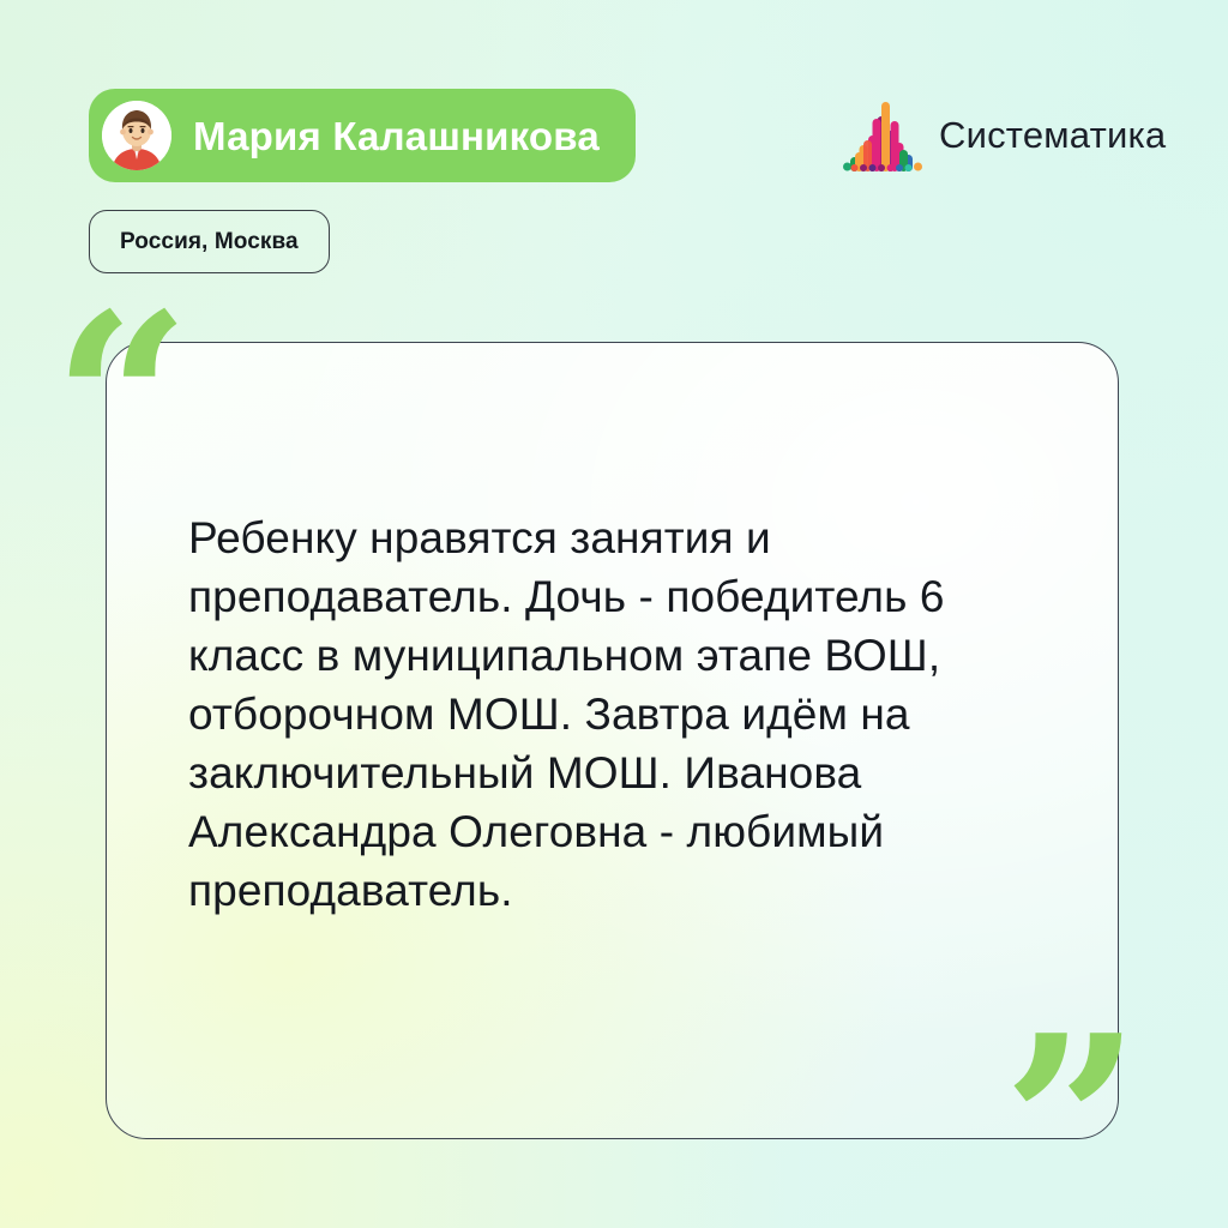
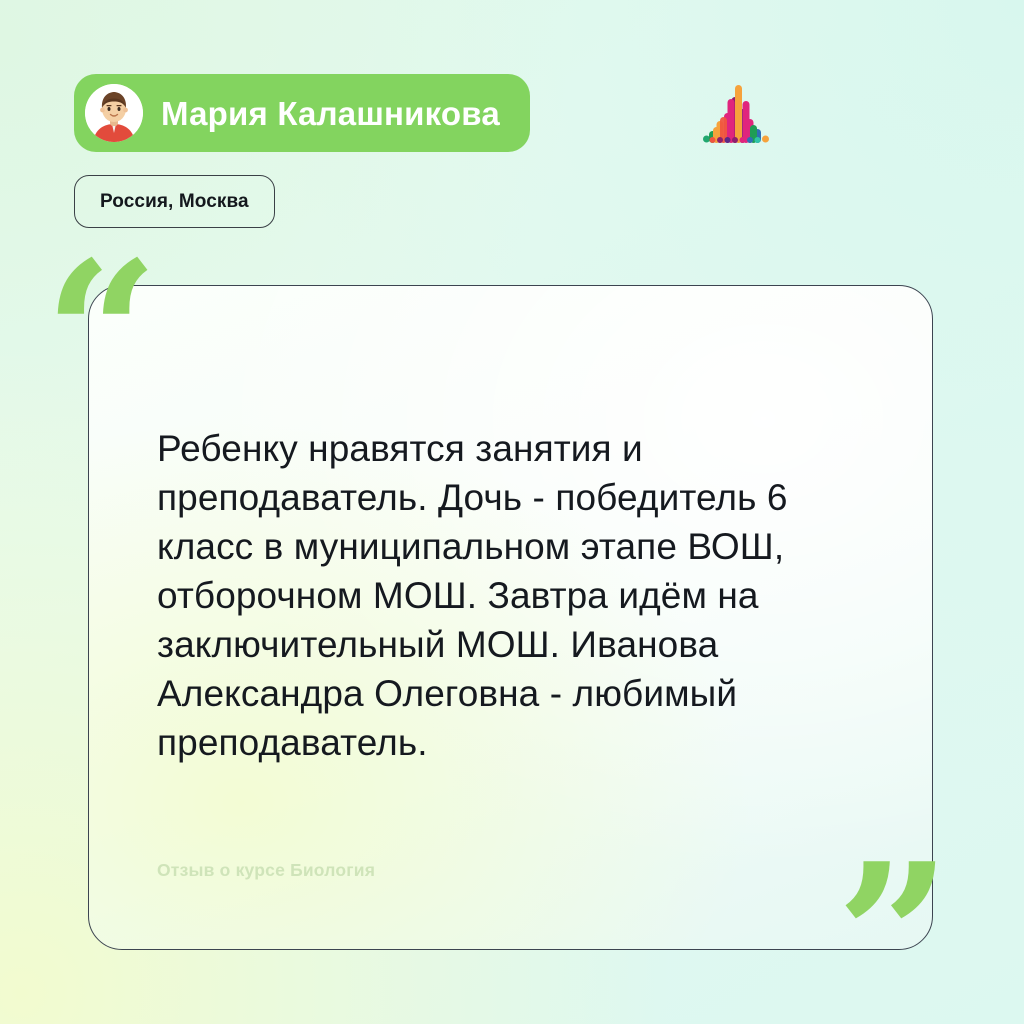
  Мария Калашникова
- Систематика
  Россия, Москва
  “
  Ребенку нравятся занятия и преподаватель. Дочь - победитель 6 класс в муниципальном этапе ВОШ, отборочном МОШ. Завтра идём на заключительный МОШ. Иванова Александра Олеговна - любимый преподаватель.
+ Отзыв о курсе Биология
  ”
